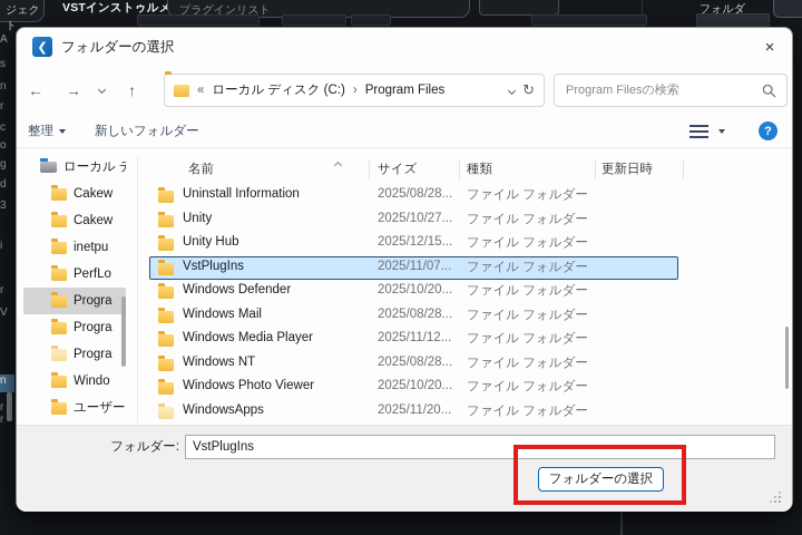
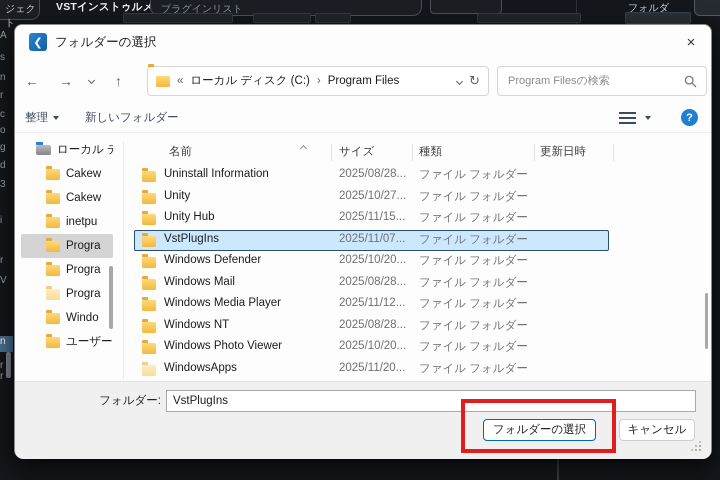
  ジェクト
  VSTインストゥルメ
  プラグインリスト
  フォルダ
  A
  s
  n
  r
  c
  o
  g
  d
  3
  i
  r
  V
  n
  r
  r
  ❮
  フォルダーの選択
  ×
  ←
  →
  ↑
  «
  ローカル ディスク (C:)
  ›
  Program Files
  ↻
  Program Filesの検索
  整理
  新しいフォルダー
  ?
  ローカル デ
  Cakew
  Cakew
  inetpu
- PerfLo
  Progra
  Progra
  Progra
  Windo
  ユーザー
  名前
  サイズ
  種類
  更新日時
  Uninstall Information
  2025/08/28...
  ファイル フォルダー
  Unity
  2025/10/27...
  ファイル フォルダー
  Unity Hub
- 2025/12/15...
+ 2025/11/15...
  ファイル フォルダー
  VstPlugIns
  2025/11/07...
  ファイル フォルダー
  Windows Defender
  2025/10/20...
  ファイル フォルダー
  Windows Mail
  2025/08/28...
  ファイル フォルダー
  Windows Media Player
  2025/11/12...
  ファイル フォルダー
  Windows NT
  2025/08/28...
  ファイル フォルダー
  Windows Photo Viewer
  2025/10/20...
  ファイル フォルダー
  WindowsApps
  2025/11/20...
  ファイル フォルダー
  フォルダー:
  VstPlugIns
  フォルダーの選択
+ キャンセル
